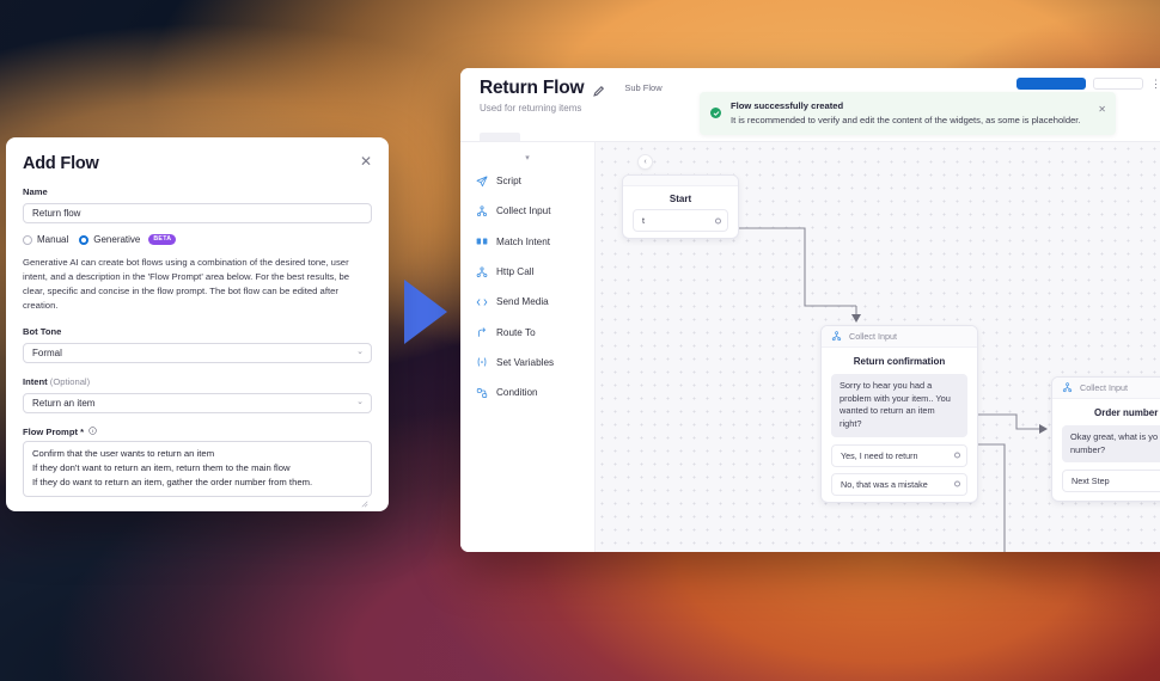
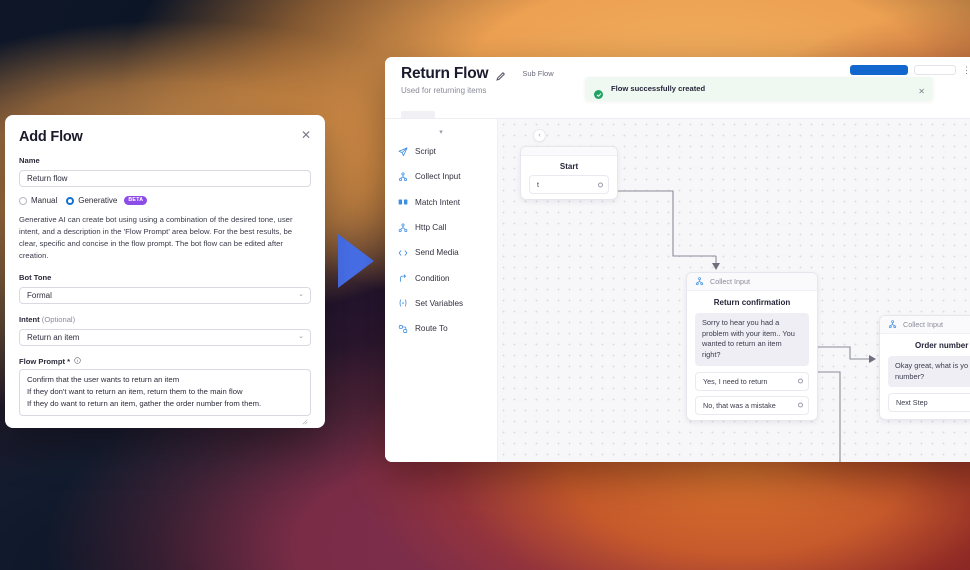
  Return Flow
  Sub Flow
  Used for returning items
  ⋮
  Script
  Collect Input
  Match Intent
  Http Call
  Send Media
- Route To
+ Condition
  Set Variables
- Condition
+ Route To
  Start
  t
  Collect Input
  Return confirmation
  Sorry to hear you had a problem with your item.. You wanted to return an item right?
  Yes, I need to return
  No, that was a mistake
  Collect Input
  Order number
  Okay great, what is yo number?
  Next Step
  Flow successfully created
- It is recommended to verify and edit the content of the widgets, as some is placeholder.
  ✕
  Add Flow
  ✕
  Name
  Return flow
  Manual
  Generative
- Generative AI can create bot flows using a combination of the desired tone, user intent, and a description in the 'Flow Prompt' area below. For the best results, be clear, specific and concise in the flow prompt. The bot flow can be edited after creation.
+ Generative AI can create bot using using a combination of the desired tone, user intent, and a description in the 'Flow Prompt' area below. For the best results, be clear, specific and concise in the flow prompt. The bot flow can be edited after creation.
  Bot Tone
  Formal
  Intent (Optional)
  Return an item
  Flow Prompt *
  Confirm that the user wants to return an item
  If they don't want to return an item, return them to the main flow
  If they do want to return an item, gather the order number from them.
